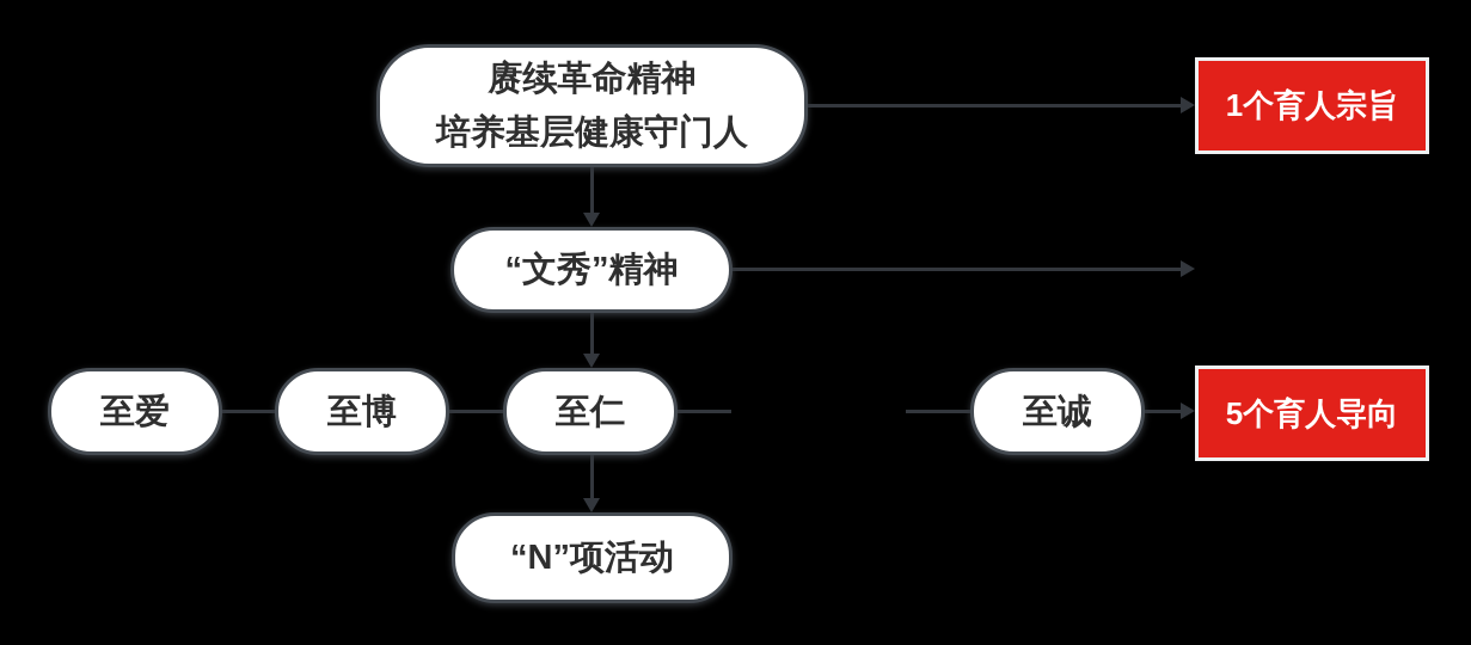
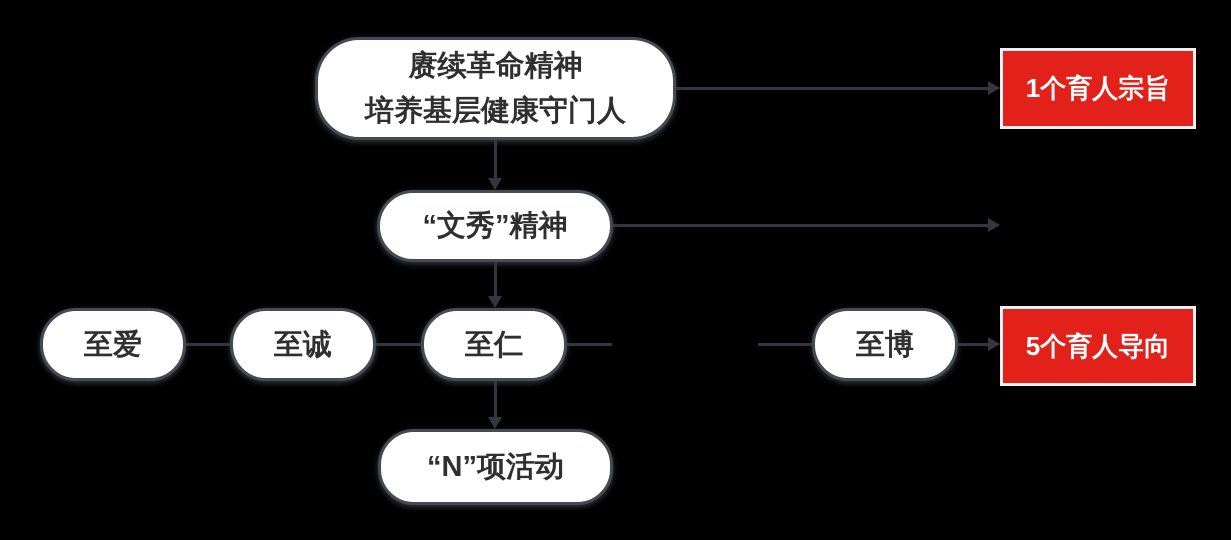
  赓续革命精神
  培养基层健康守门人
  “文秀”精神
  至爱
- 至博
+ 至诚
  至仁
- 至诚
+ 至博
  “N”项活动
  1个育人宗旨
  5个育人导向
